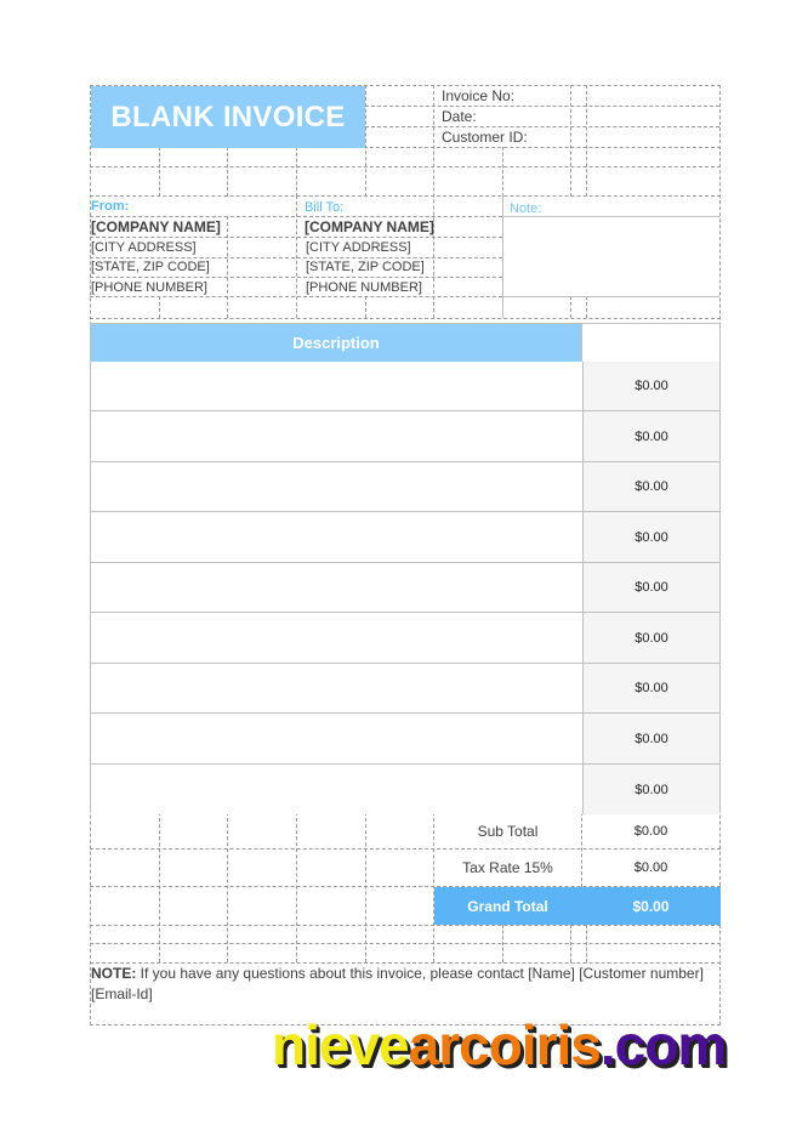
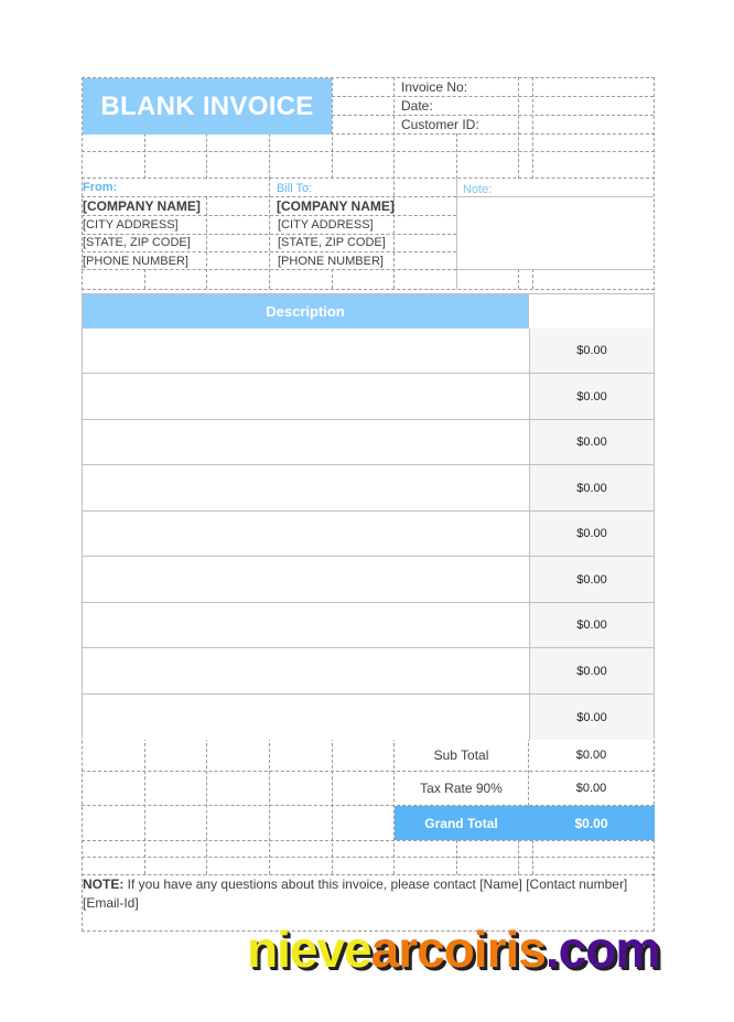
  BLANK INVOICE
  Invoice No:
  Date:
  Customer ID:
  From:
  [COMPANY NAME]
  [CITY ADDRESS]
  [STATE, ZIP CODE]
  [PHONE NUMBER]
  Bill To:
  [COMPANY NAME]
  [CITY ADDRESS]
  [STATE, ZIP CODE]
  [PHONE NUMBER]
  Note:
  Description
  $0.00
  $0.00
  $0.00
  $0.00
  $0.00
  $0.00
  $0.00
  $0.00
  $0.00
  Sub Total
  $0.00
- Tax Rate 15%
+ Tax Rate 90%
  $0.00
  Grand Total
  $0.00
- NOTE: If you have any questions about this invoice, please contact [Name] [Customer number] [Email-Id]
+ NOTE: If you have any questions about this invoice, please contact [Name] [Contact number] [Email-Id]
  nievearcoiris.com
